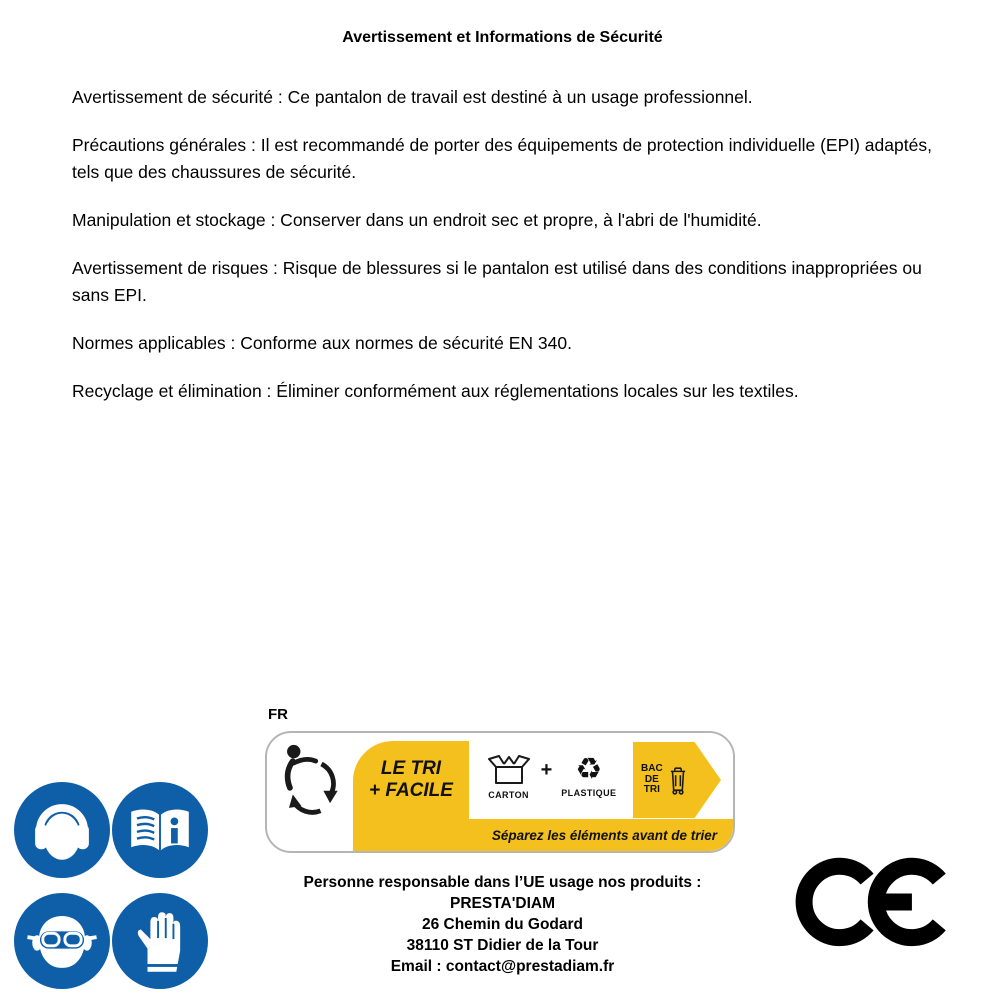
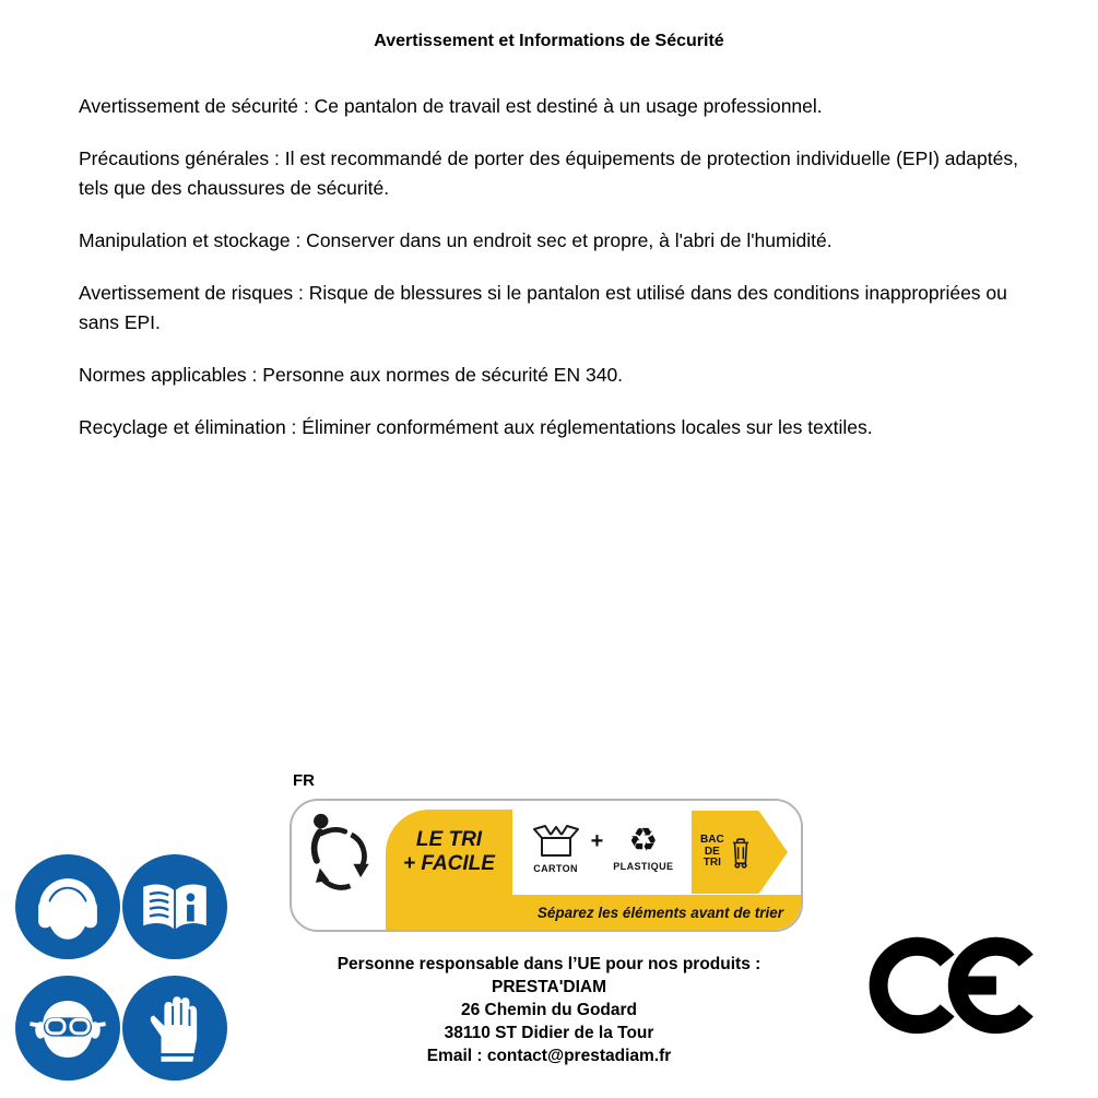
  Avertissement et Informations de Sécurité
  Avertissement de sécurité : Ce pantalon de travail est destiné à un usage professionnel.
  Précautions générales : Il est recommandé de porter des équipements de protection individuelle (EPI) adaptés, tels que des chaussures de sécurité.
  Manipulation et stockage : Conserver dans un endroit sec et propre, à l'abri de l'humidité.
  Avertissement de risques : Risque de blessures si le pantalon est utilisé dans des conditions inappropriées ou sans EPI.
- Normes applicables : Conforme aux normes de sécurité EN 340.
+ Normes applicables : Personne aux normes de sécurité EN 340.
  Recyclage et élimination : Éliminer conformément aux réglementations locales sur les textiles.
  FR
  LE TRI
  + FACILE
  CARTON
  +
  ♻
  PLASTIQUE
  BAC
  DE
  TRI
  Séparez les éléments avant de trier
- Personne responsable dans l’UE usage nos produits :
+ Personne responsable dans l’UE pour nos produits :
  PRESTA'DIAM
  26 Chemin du Godard
  38110 ST Didier de la Tour
  Email : contact@prestadiam.fr
